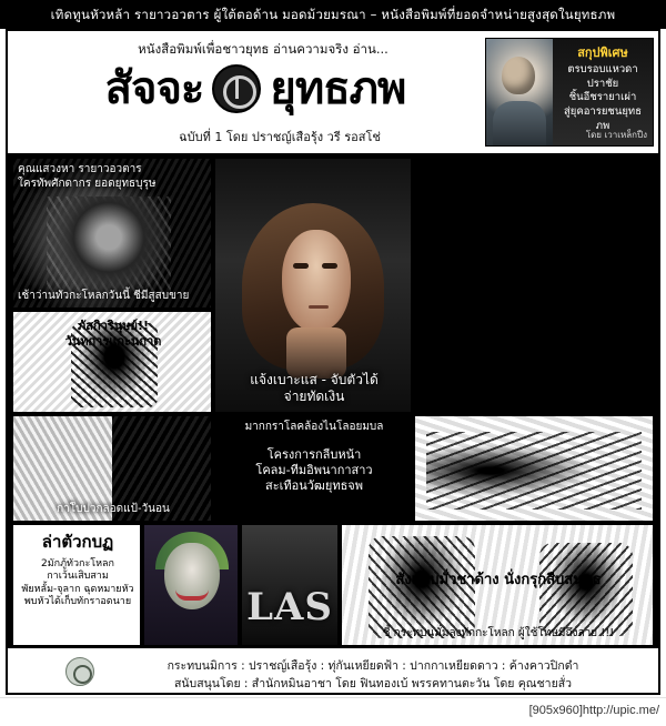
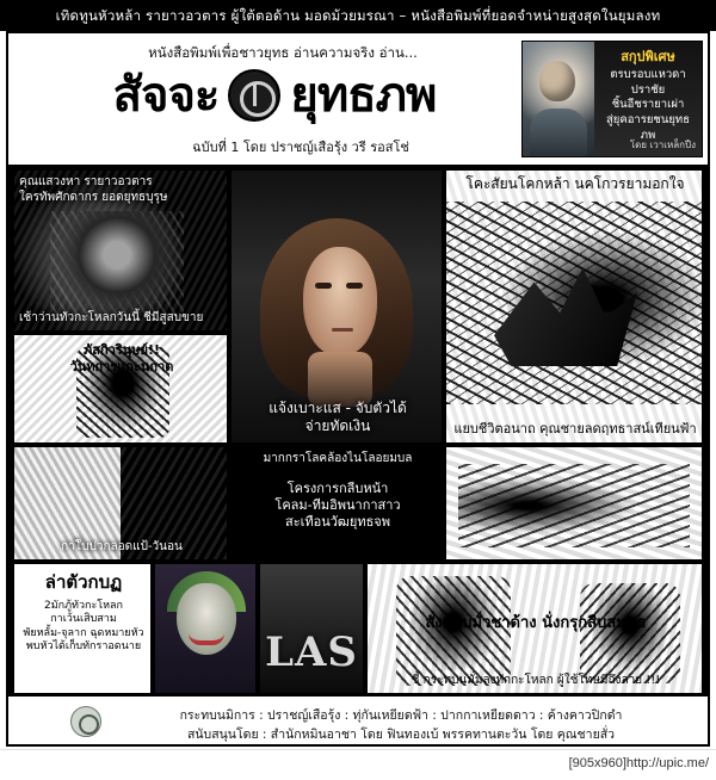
- เทิดทูนหัวหล้า รายาวอวตาร ผู้ใต้ตอด้าน มอดม้วยมรณา – หนังสือพิมพ์ที่ยอดจำหน่ายสูงสุดในยุทธภพ
+ เทิดทูนหัวหล้า รายาวอวตาร ผู้ใต้ตอด้าน มอดม้วยมรณา – หนังสือพิมพ์ที่ยอดจำหน่ายสูงสุดในยุมลงท
  หนังสือพิมพ์เพื่อชาวยุทธ อ่านความจริง อ่าน...
  สัจจะ
  ยุทธภพ
  ฉบับที่ 1 โดย ปราชญ์เสือรุ้ง วรี รอสโช่
  สกุปพิเศษ
  ตรบรอบแหวดาปราชัย
  ชิ้นอีชรายาเผ่า
  สู่ยุคอารยชนยุทธภพ
  โดย เวาเหล็กปืง
  คุณแสวงหา รายาวอวตาร
  ใครทัพศักดากร ยอดยุทธบุรุษ
  เช้าว่านทัวกะโหลกวันนี้ ชีมีสูสบขาย
  แจ้งเบาะแส - จับตัวได้
  จ่ายทัดเงิน
+ โคะสัยนโคกหล้า นคโกวรยามอกใจ
+ แยบชีวิตอนาถ คุณชายลดฤทธาสน์เทียนฟ้า
  ภัสกิวรินุษย์!!
  วันทการแกะนกาด
  กาโับปวกลอดแป้-วันอน
  มากกราโลคล้องไนโลอยมบล
  โครงการกลีบหน้า
  โคลม-ทีมอิพนากาสาว
  สะเทือนวัฒยุทธจพ
  ล่าตัวกบฏ
  2มักภู้ทัวกะโหลก
  กาเว้นเสิบสาม
  พัยหลั้ม-จุลาก ฉุดหมายหัว
  พบหัวได้เก็บทักราอดนาย
  LAS
  สั่งแบบมั่วชาด้าง นั่งกรุกสืบสนุทธ
  ชี้ กระทบนมั่มลงทักกะโหลก ผู้ใช้โทษมีถึงลาย !!!
  กระทบนมิการ : ปราชญ์เสือรุ้ง : ทุ่กันเหยียดฟ้า : ปากกาเหยียดดาว : ค้างคาวปิกดำ
  สนับสนุนโดย : สำนักหมินอาชา โดย ฟินทองเบ้ พรรคทานตะวัน โดย คุณชายสั่ว
  [905x960]http://upic.me/
